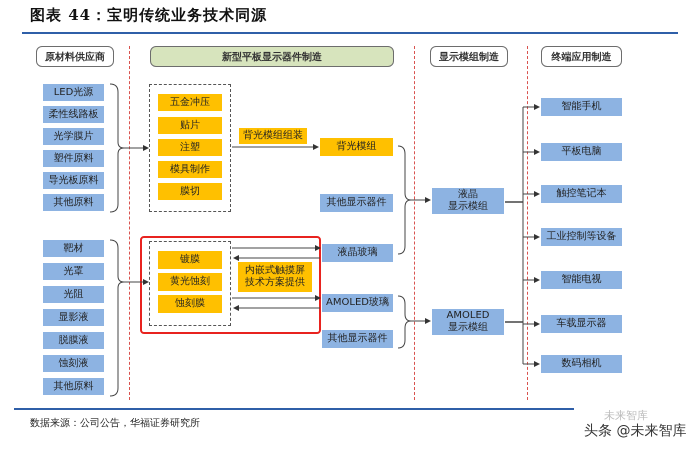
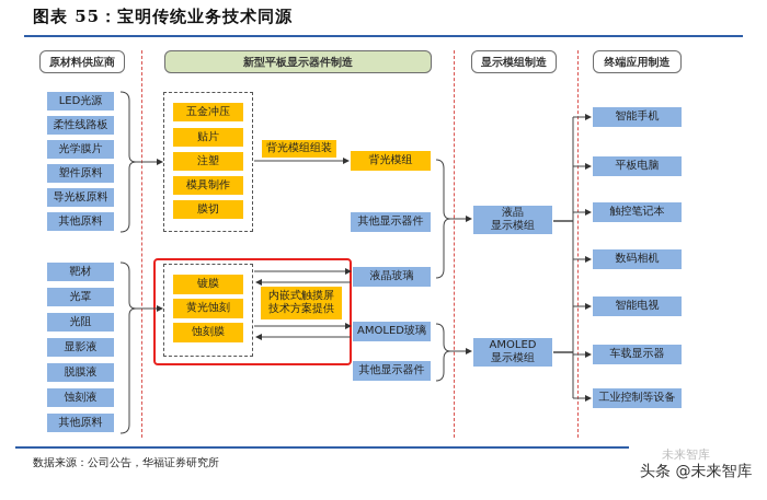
- 图表 44：宝明传统业务技术同源
+ 图表 55：宝明传统业务技术同源
  原材料供应商
  新型平板显示器件制造
  显示模组制造
  终端应用制造
  LED光源
  柔性线路板
  光学膜片
  塑件原料
  导光板原料
  其他原料
  靶材
  光罩
  光阻
  显影液
  脱膜液
  蚀刻液
  其他原料
  五金冲压
  贴片
  注塑
  模具制作
  膜切
  背光模组组装
  背光模组
  其他显示器件
  镀膜
  黄光蚀刻
  蚀刻膜
  内嵌式触摸屏
  技术方案提供
  液晶玻璃
  AMOLED玻璃
  其他显示器件
  液晶
  显示模组
  AMOLED
  显示模组
  智能手机
  平板电脑
  触控笔记本
- 工业控制等设备
+ 数码相机
  智能电视
  车载显示器
- 数码相机
+ 工业控制等设备
  数据来源：公司公告，华福证券研究所
  未来智库
  头条 @未来智库
